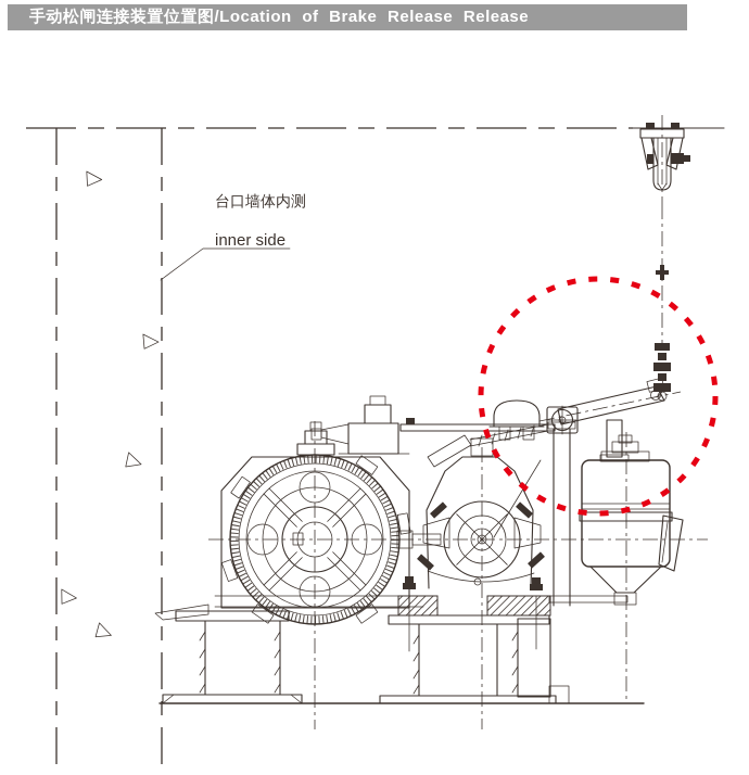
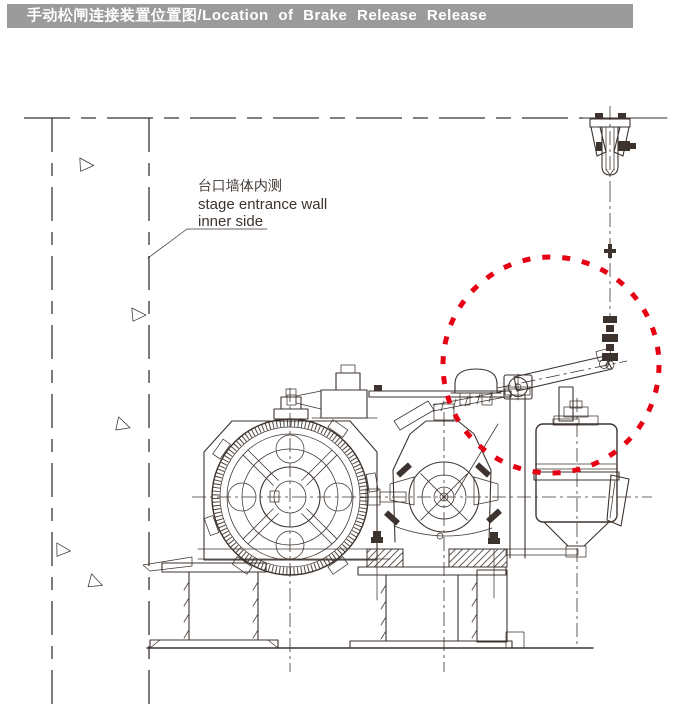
  手动松闸连接装置位置图/Location of Brake Release Release
  台口墙体内测
+ stage entrance wall
  inner side
